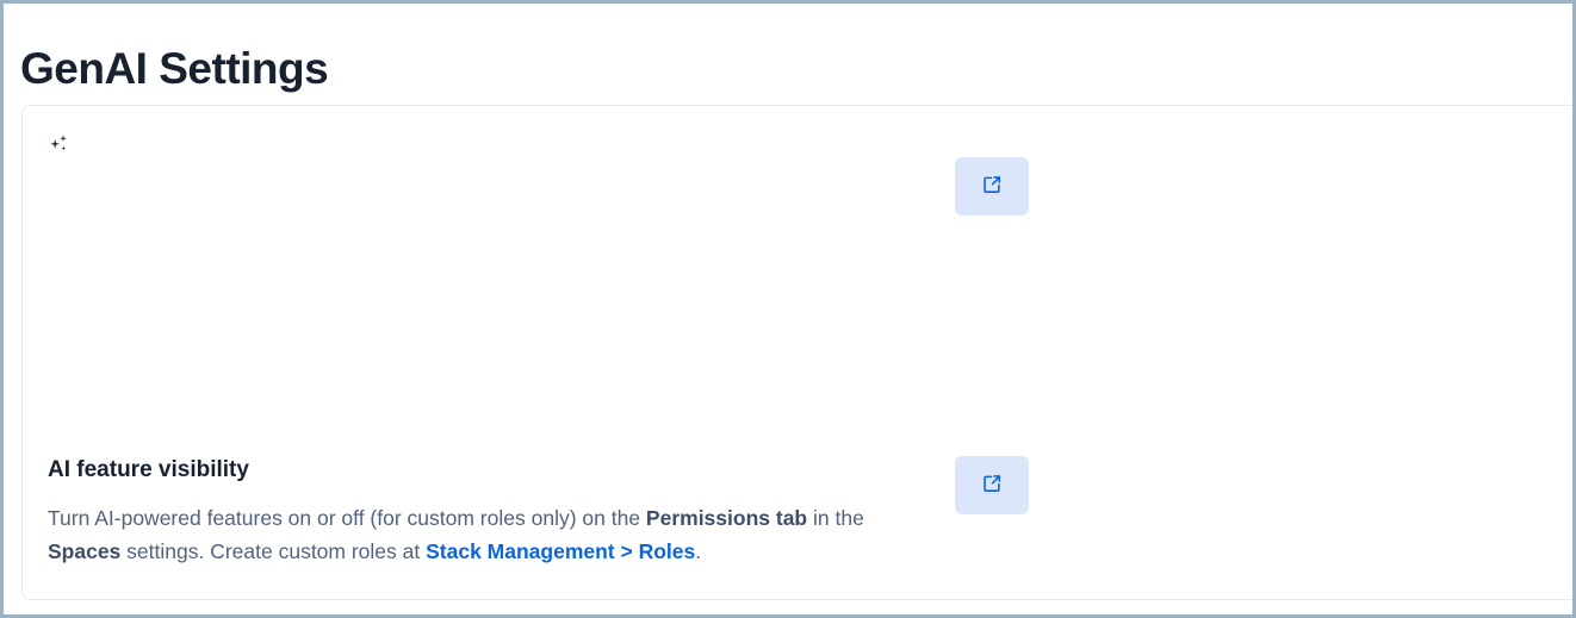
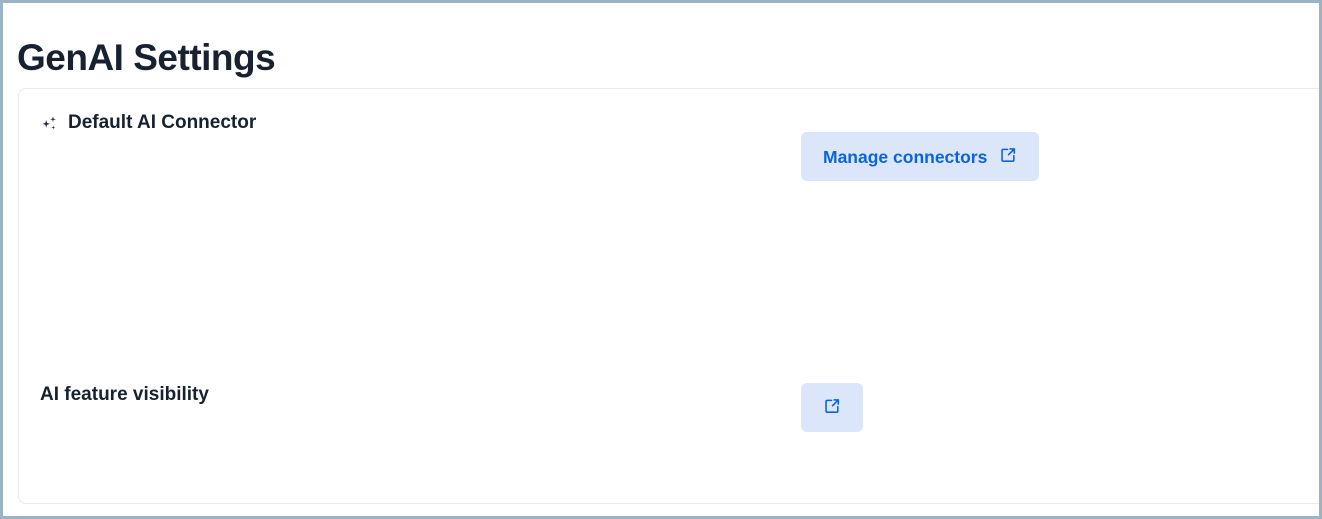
  GenAI Settings
+ Default AI Connector
+ Manage connectors
  AI feature visibility
- Turn AI-powered features on or off (for custom roles only) on the Permissions tab in the Spaces settings. Create custom roles at Stack Management > Roles.
